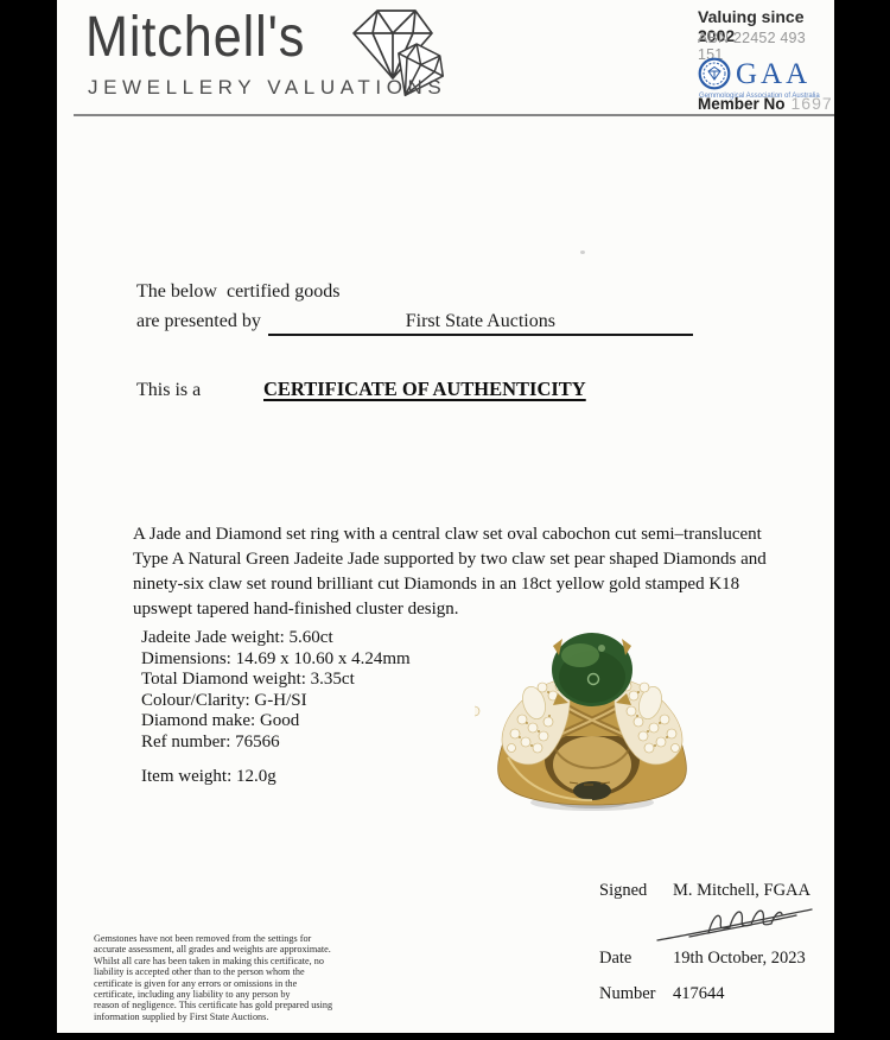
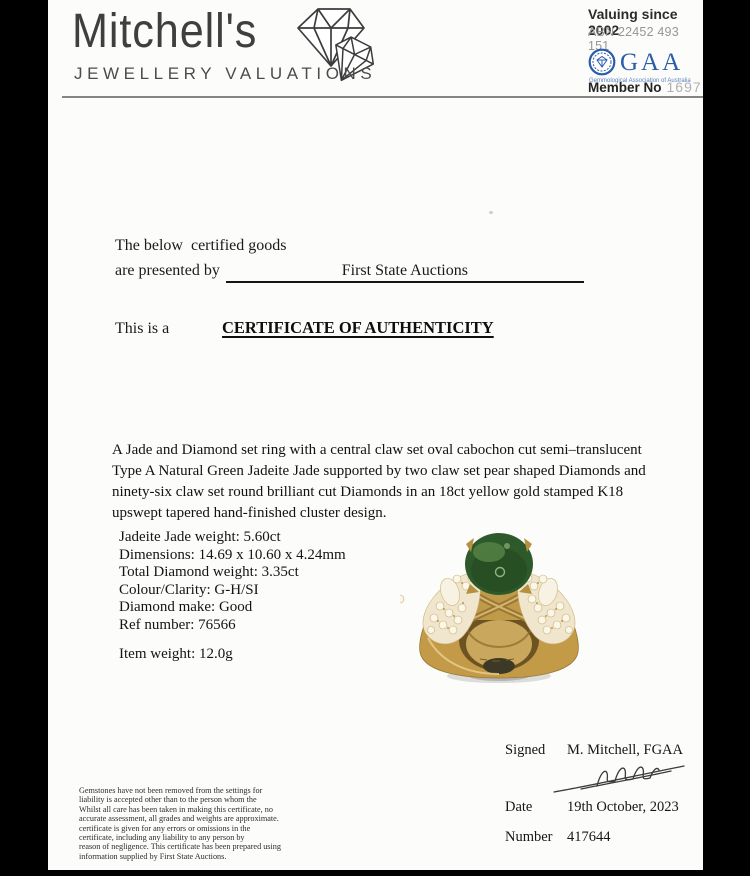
  Mitchell's
  JEWELLERY VALUATIONS
  Valuing since 2002
  ABN 22452 493 151
  GAA
  Member No 1697
  The below certified goods
  are presented by First State Auctions
  This is a
  CERTIFICATE OF AUTHENTICITY
  A Jade and Diamond set ring with a central claw set oval cabochon cut semi–translucent
  Type A Natural Green Jadeite Jade supported by two claw set pear shaped Diamonds and
  ninety-six claw set round brilliant cut Diamonds in an 18ct yellow gold stamped K18
  upswept tapered hand-finished cluster design.
  Jadeite Jade weight: 5.60ct
  Dimensions: 14.69 x 10.60 x 4.24mm
  Total Diamond weight: 3.35ct
  Colour/Clarity: G-H/SI
  Diamond make: Good
  Ref number: 76566
  Item weight: 12.0g
  Gemstones have not been removed from the settings for
- accurate assessment, all grades and weights are approximate.
+ liability is accepted other than to the person whom the
  Whilst all care has been taken in making this certificate, no
- liability is accepted other than to the person whom the
+ accurate assessment, all grades and weights are approximate.
  certificate is given for any errors or omissions in the
  certificate, including any liability to any person by
- reason of negligence. This certificate has gold prepared using
+ reason of negligence. This certificate has been prepared using
  information supplied by First State Auctions.
  Signed
  M. Mitchell, FGAA
  Date
  19th October, 2023
  Number
  417644
